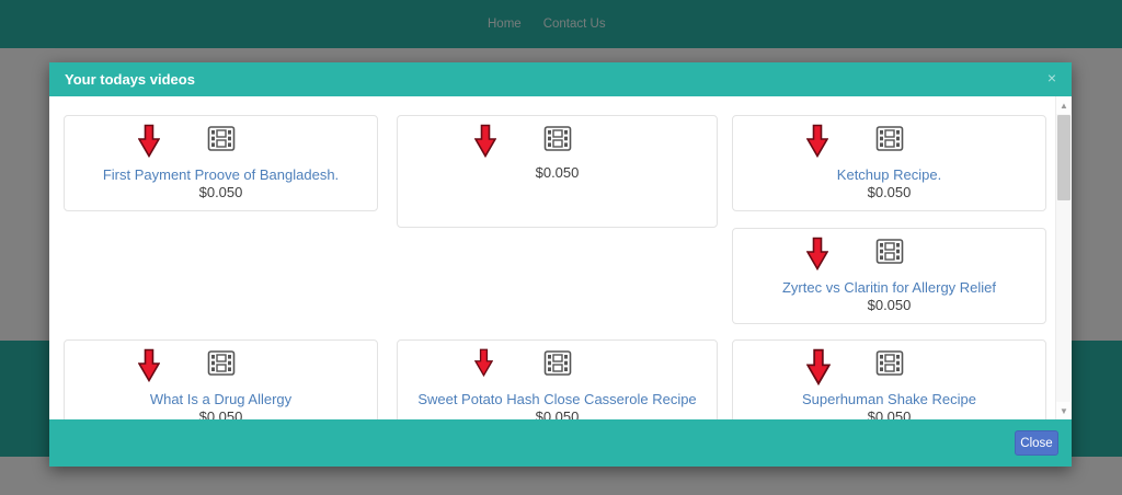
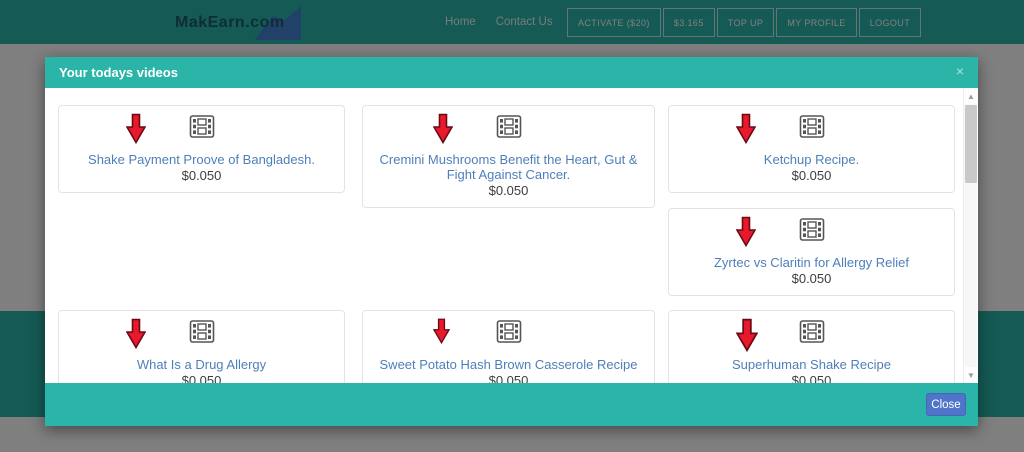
+ MakEarn.com
  Home
  Contact Us
+ ACTIVATE ($20)
+ $3.165
+ TOP UP
+ MY PROFILE
+ LOGOUT
  Your todays videos
  ×
- First Payment Proove of Bangladesh.
+ Shake Payment Proove of Bangladesh.
  $0.050
+ Cremini Mushrooms Benefit the Heart, Gut & Fight Against Cancer.
  $0.050
  Ketchup Recipe.
  $0.050
  Zyrtec vs Claritin for Allergy Relief
  $0.050
  What Is a Drug Allergy
  $0.050
- Sweet Potato Hash Close Casserole Recipe
+ Sweet Potato Hash Brown Casserole Recipe
  $0.050
  Superhuman Shake Recipe
  $0.050
  ▲
  ▼
  Close
